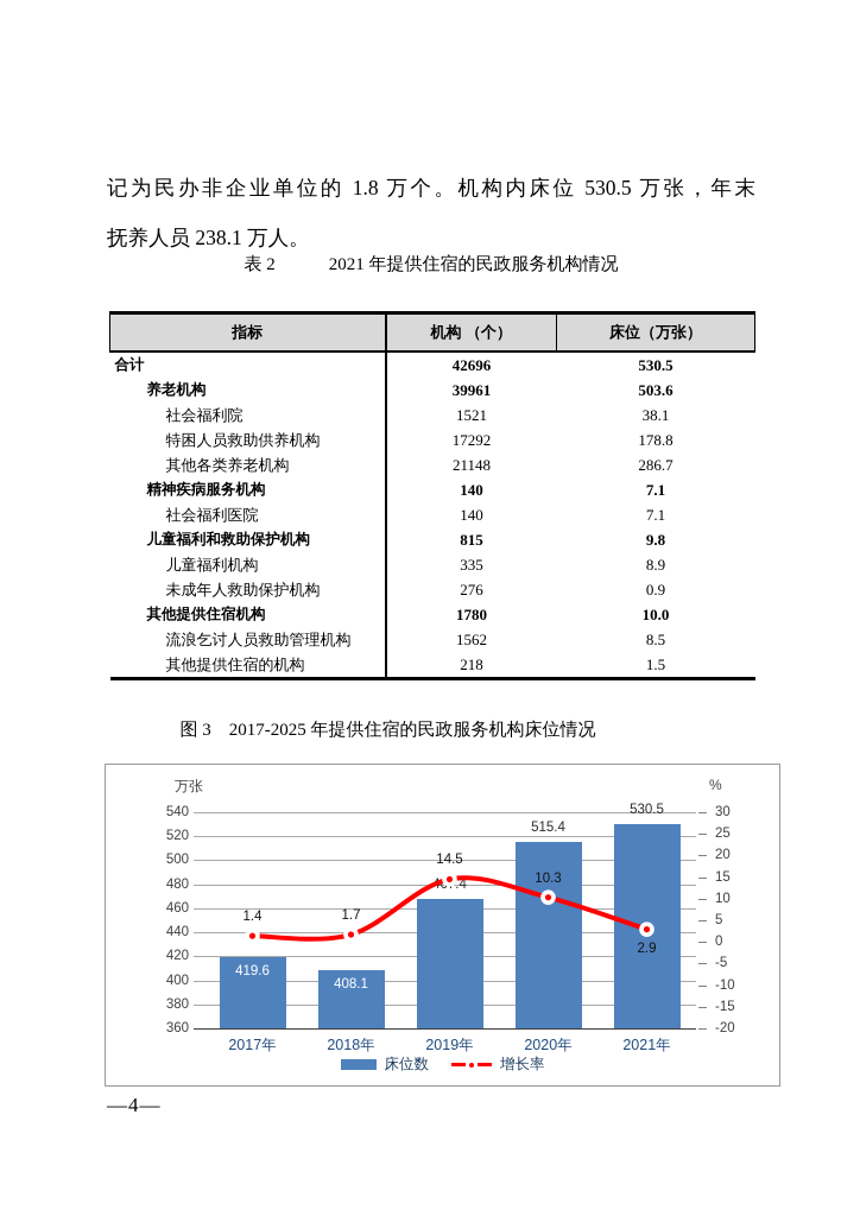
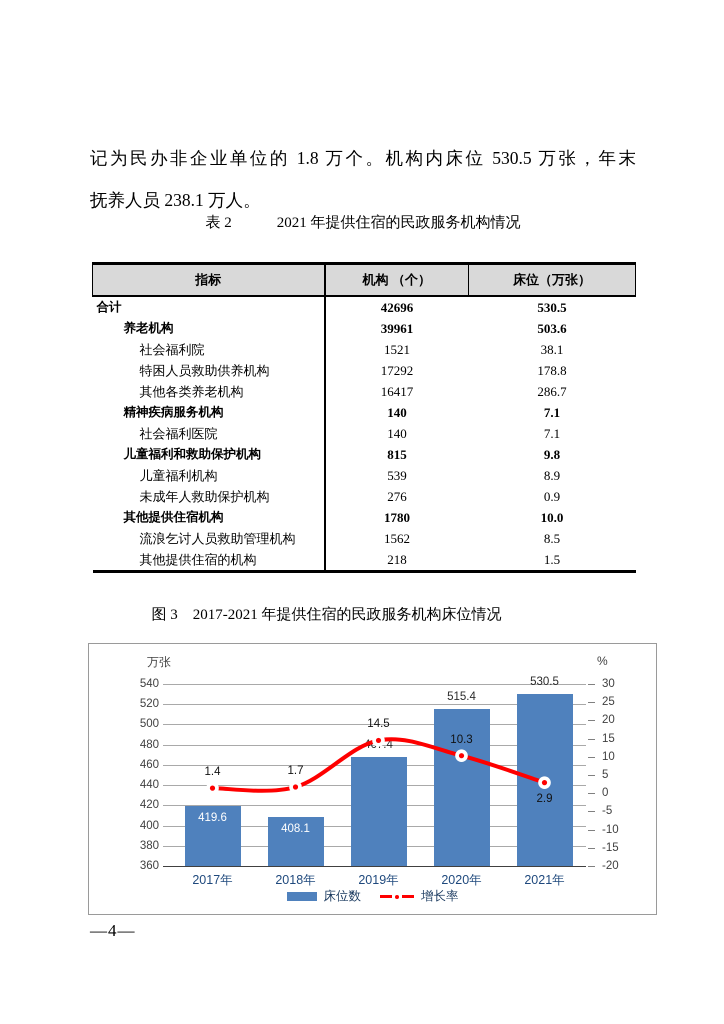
  记为民办非企业单位的 1.8 万个。机构内床位 530.5 万张，年末
  抚养人员 238.1 万人。
  表 2 2021 年提供住宿的民政服务机构情况
  指标	机构 （个）	床位（万张）
  合计	42696	530.5
  养老机构	39961	503.6
  社会福利院	1521	38.1
  特困人员救助供养机构	17292	178.8
- 其他各类养老机构	21148	286.7
+ 其他各类养老机构	16417	286.7
  精神疾病服务机构	140	7.1
  社会福利医院	140	7.1
  儿童福利和救助保护机构	815	9.8
- 儿童福利机构	335	8.9
+ 儿童福利机构	539	8.9
  未成年人救助保护机构	276	0.9
  其他提供住宿机构	1780	10.0
  流浪乞讨人员救助管理机构	1562	8.5
  其他提供住宿的机构	218	1.5
- 图 3 2017-2025 年提供住宿的民政服务机构床位情况
+ 图 3 2017-2021 年提供住宿的民政服务机构床位情况
  万张
  %
  540
  520
  500
  480
  460
  440
  420
  400
  380
  360
  30
  25
  20
  15
  10
  5
  0
  -5
  -10
  -15
  -20
  419.6
  408.1
  515.4
  530.5
  2017年
  2018年
  2019年
  2020年
  2021年
  1.4
  1.7
  14.5
  10.3
  2.9
  床位数
  增长率
  —4—
